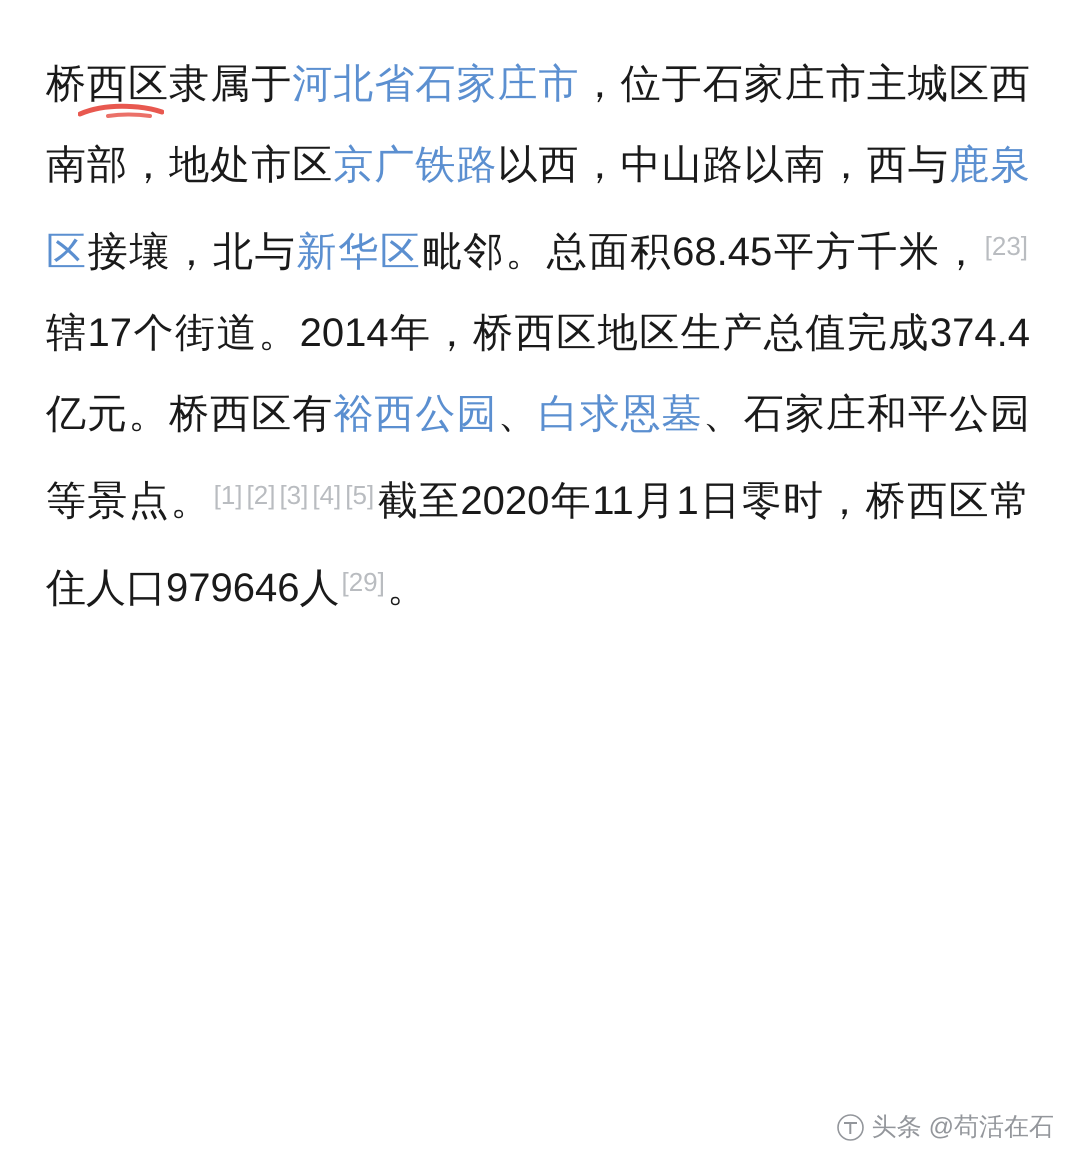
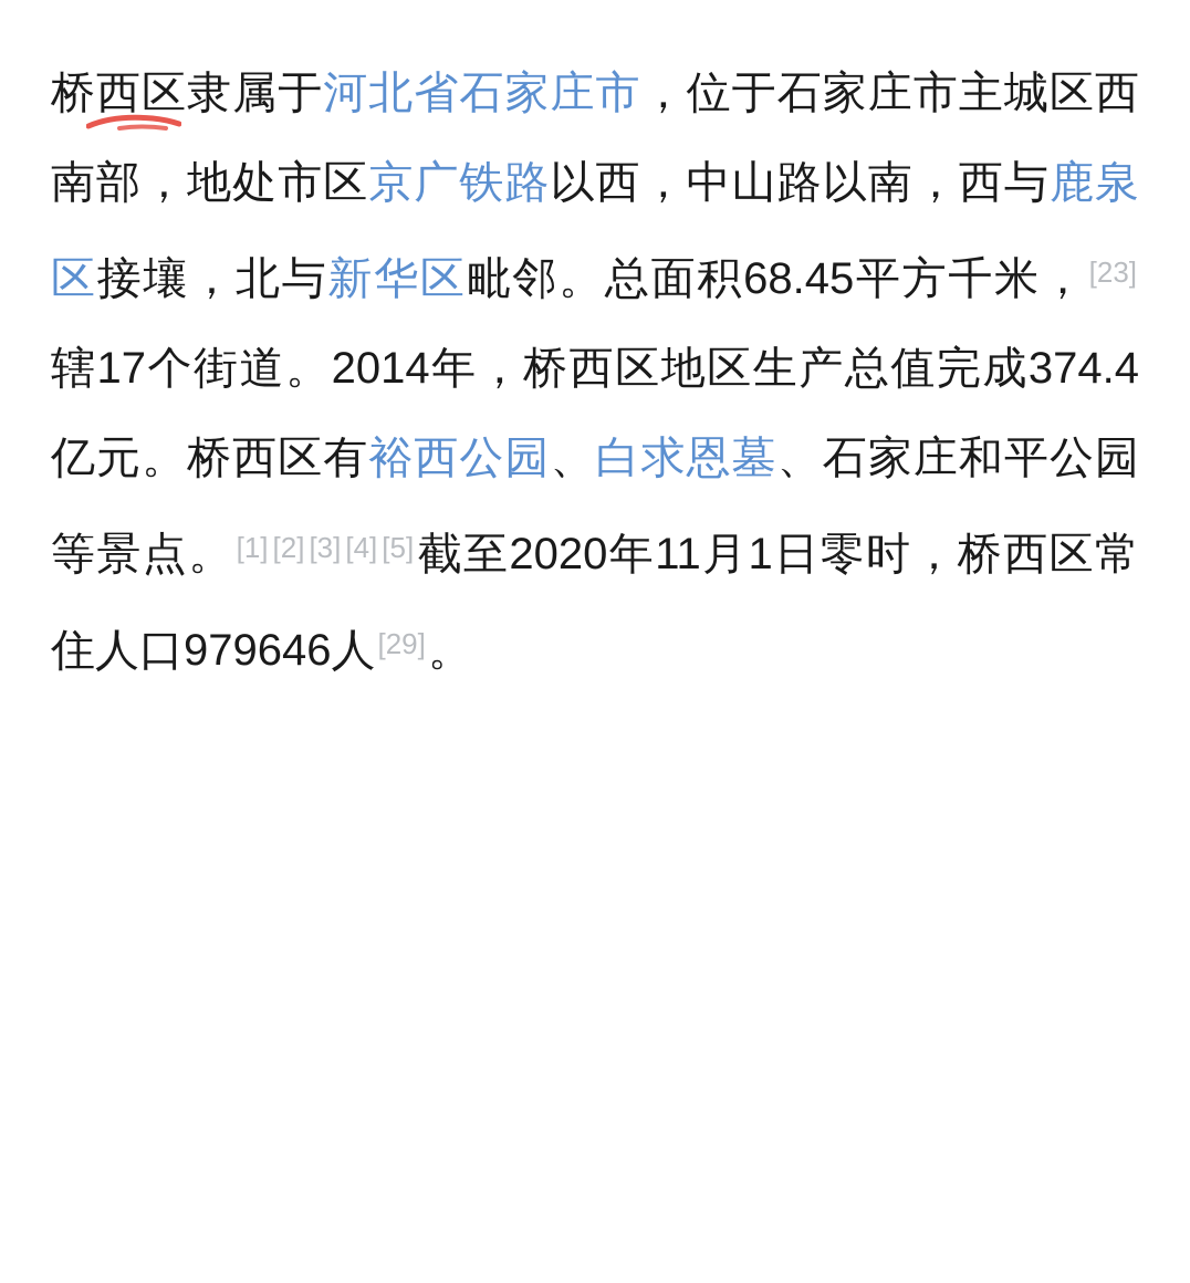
  桥西区隶属于河北省石家庄市，位于石家庄市主城区西南部，地处市区京广铁路以西，中山路以南，西与鹿泉区接壤，北与新华区毗邻。总面积68.45平方千米，[23]辖17个街道。2014年，桥西区地区生产总值完成374.4亿元。桥西区有裕西公园、白求恩墓、石家庄和平公园等景点。[1] [2] [3] [4] [5]截至2020年11月1日零时，桥西区常住人口979646人[29]。
- 头条 @苟活在石
